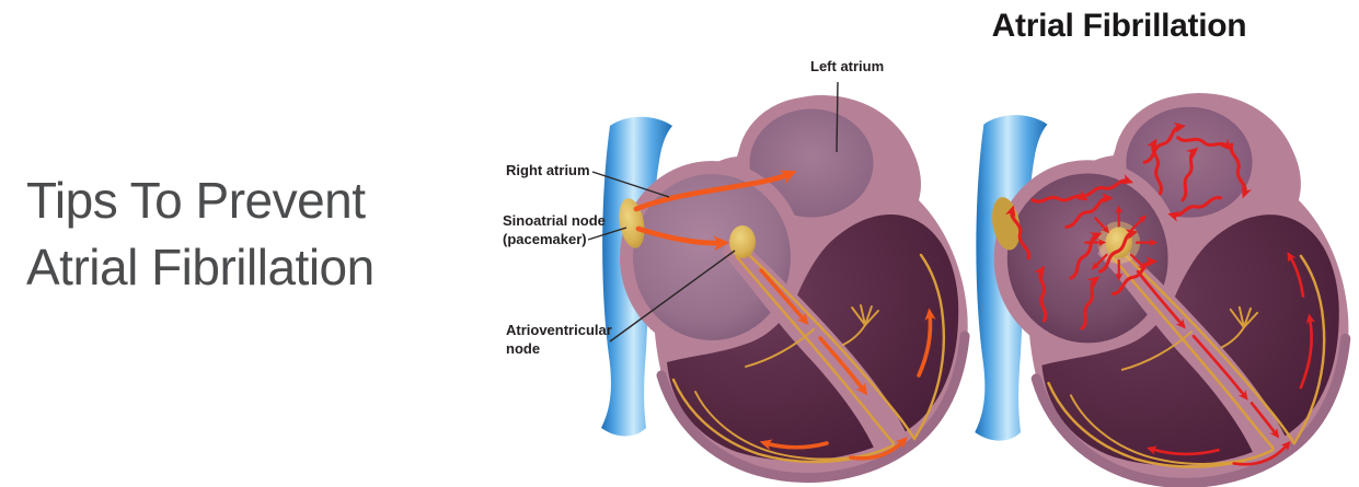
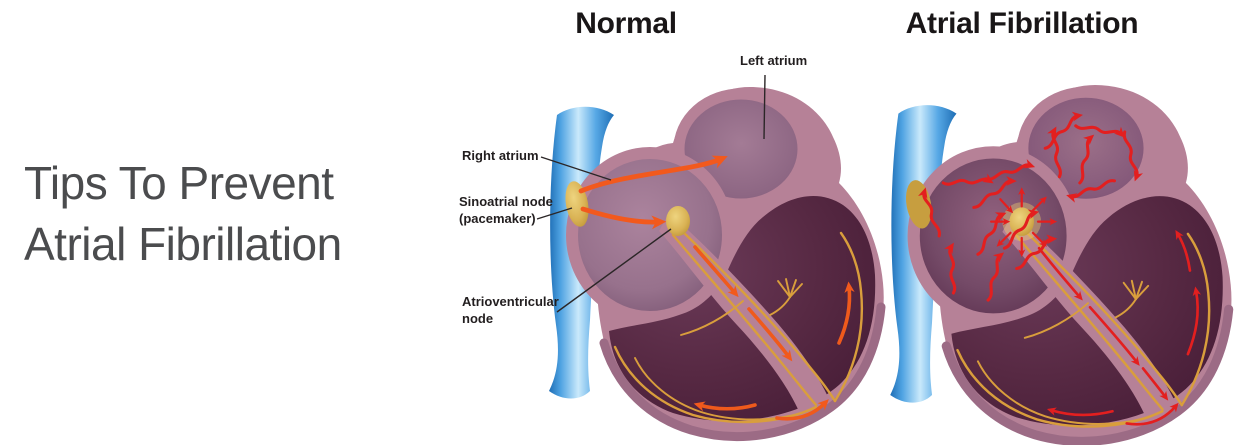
  Tips To Prevent
  Atrial Fibrillation
+ Normal
  Atrial Fibrillation
  Left atrium
  Right atrium
  Sinoatrial node
  (pacemaker)
  Atrioventricular
  node
